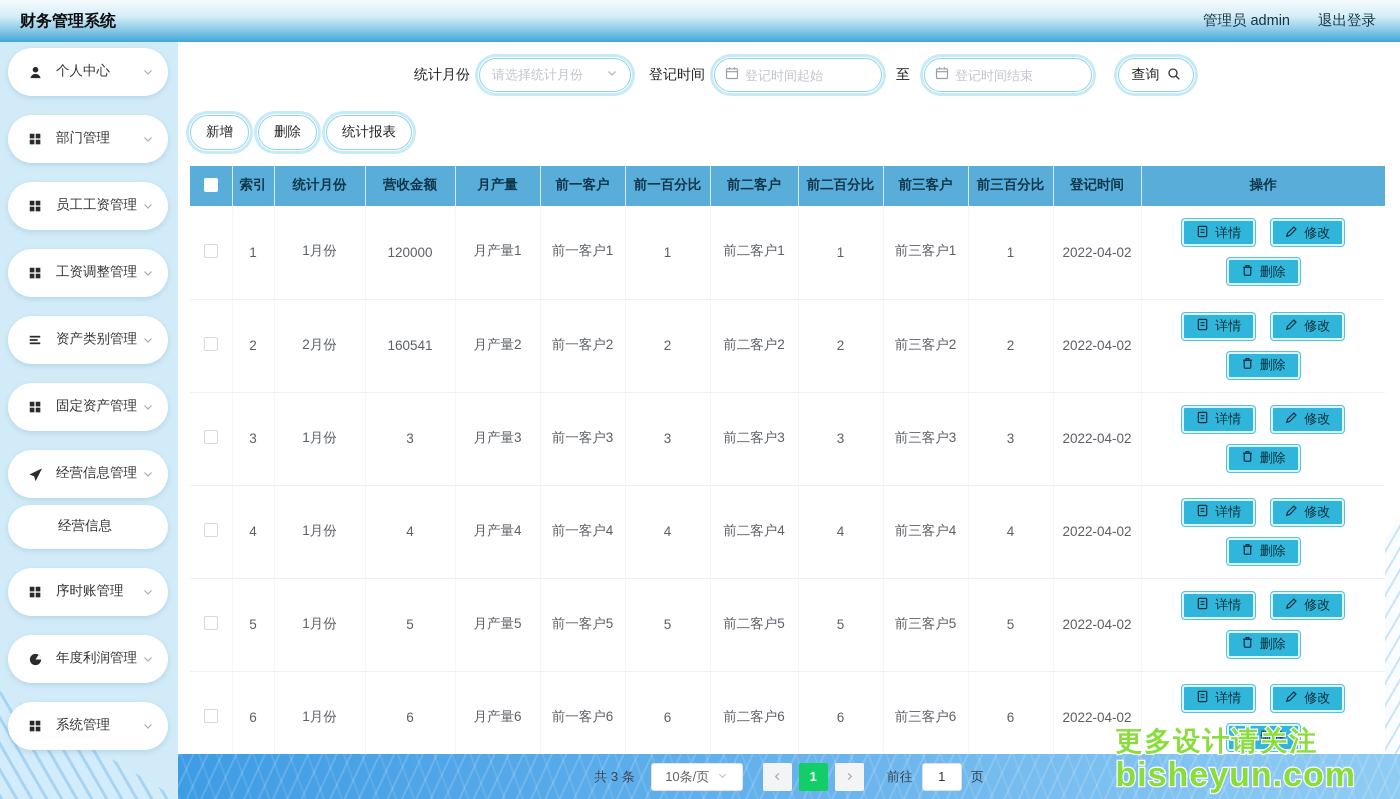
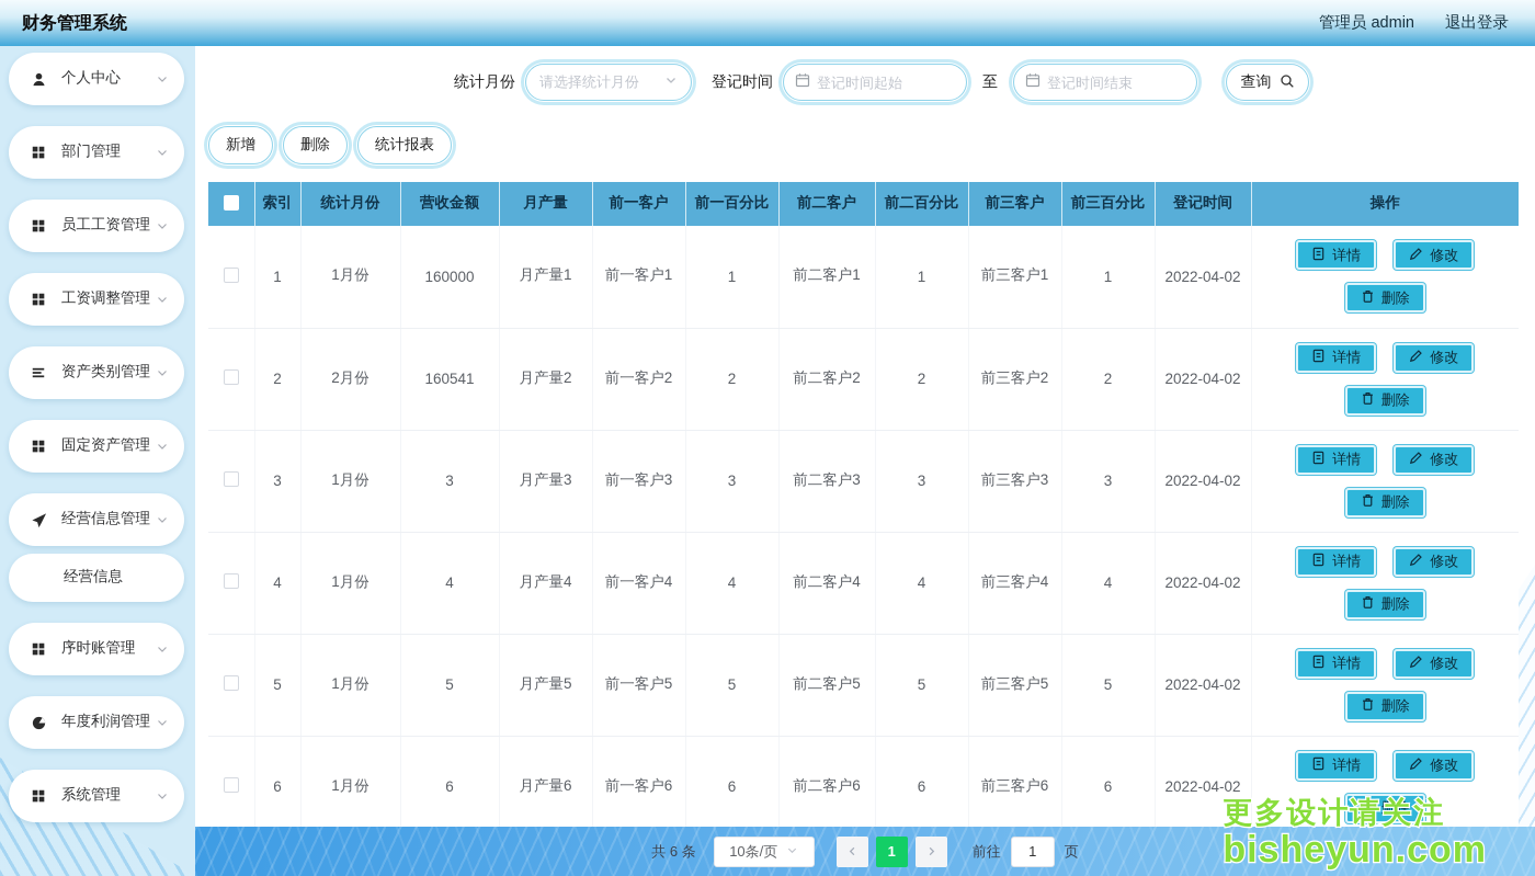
  财务管理系统
  管理员 admin
  退出登录
  个人中心
  部门管理
  员工工资管理
  工资调整管理
  资产类别管理
  固定资产管理
  经营信息管理
  经营信息
  序时账管理
  年度利润管理
  系统管理
  统计月份
  请选择统计月份
  登记时间
  登记时间起始
  至
  登记时间结束
  查询
  新增
  删除
  统计报表
  	索引	统计月份	营收金额	月产量	前一客户	前一百分比	前二客户	前二百分比	前三客户	前三百分比	登记时间	操作
- 	1	1月份	120000	月产量1	前一客户1	1	前二客户1	1	前三客户1	1	2022-04-02	详情 修改 删除
+ 	1	1月份	160000	月产量1	前一客户1	1	前二客户1	1	前三客户1	1	2022-04-02	详情 修改 删除
  	2	2月份	160541	月产量2	前一客户2	2	前二客户2	2	前三客户2	2	2022-04-02	详情 修改 删除
  	3	1月份	3	月产量3	前一客户3	3	前二客户3	3	前三客户3	3	2022-04-02	详情 修改 删除
  	4	1月份	4	月产量4	前一客户4	4	前二客户4	4	前三客户4	4	2022-04-02	详情 修改 删除
  	5	1月份	5	月产量5	前一客户5	5	前二客户5	5	前三客户5	5	2022-04-02	详情 修改 删除
  	6	1月份	6	月产量6	前一客户6	6	前二客户6	6	前三客户6	6	2022-04-02	详情 修改 删除
- 共 3 条
+ 共 6 条
  10条/页
  1
  前往
  1
  页
  更多设计请关注
  bisheyun.com
